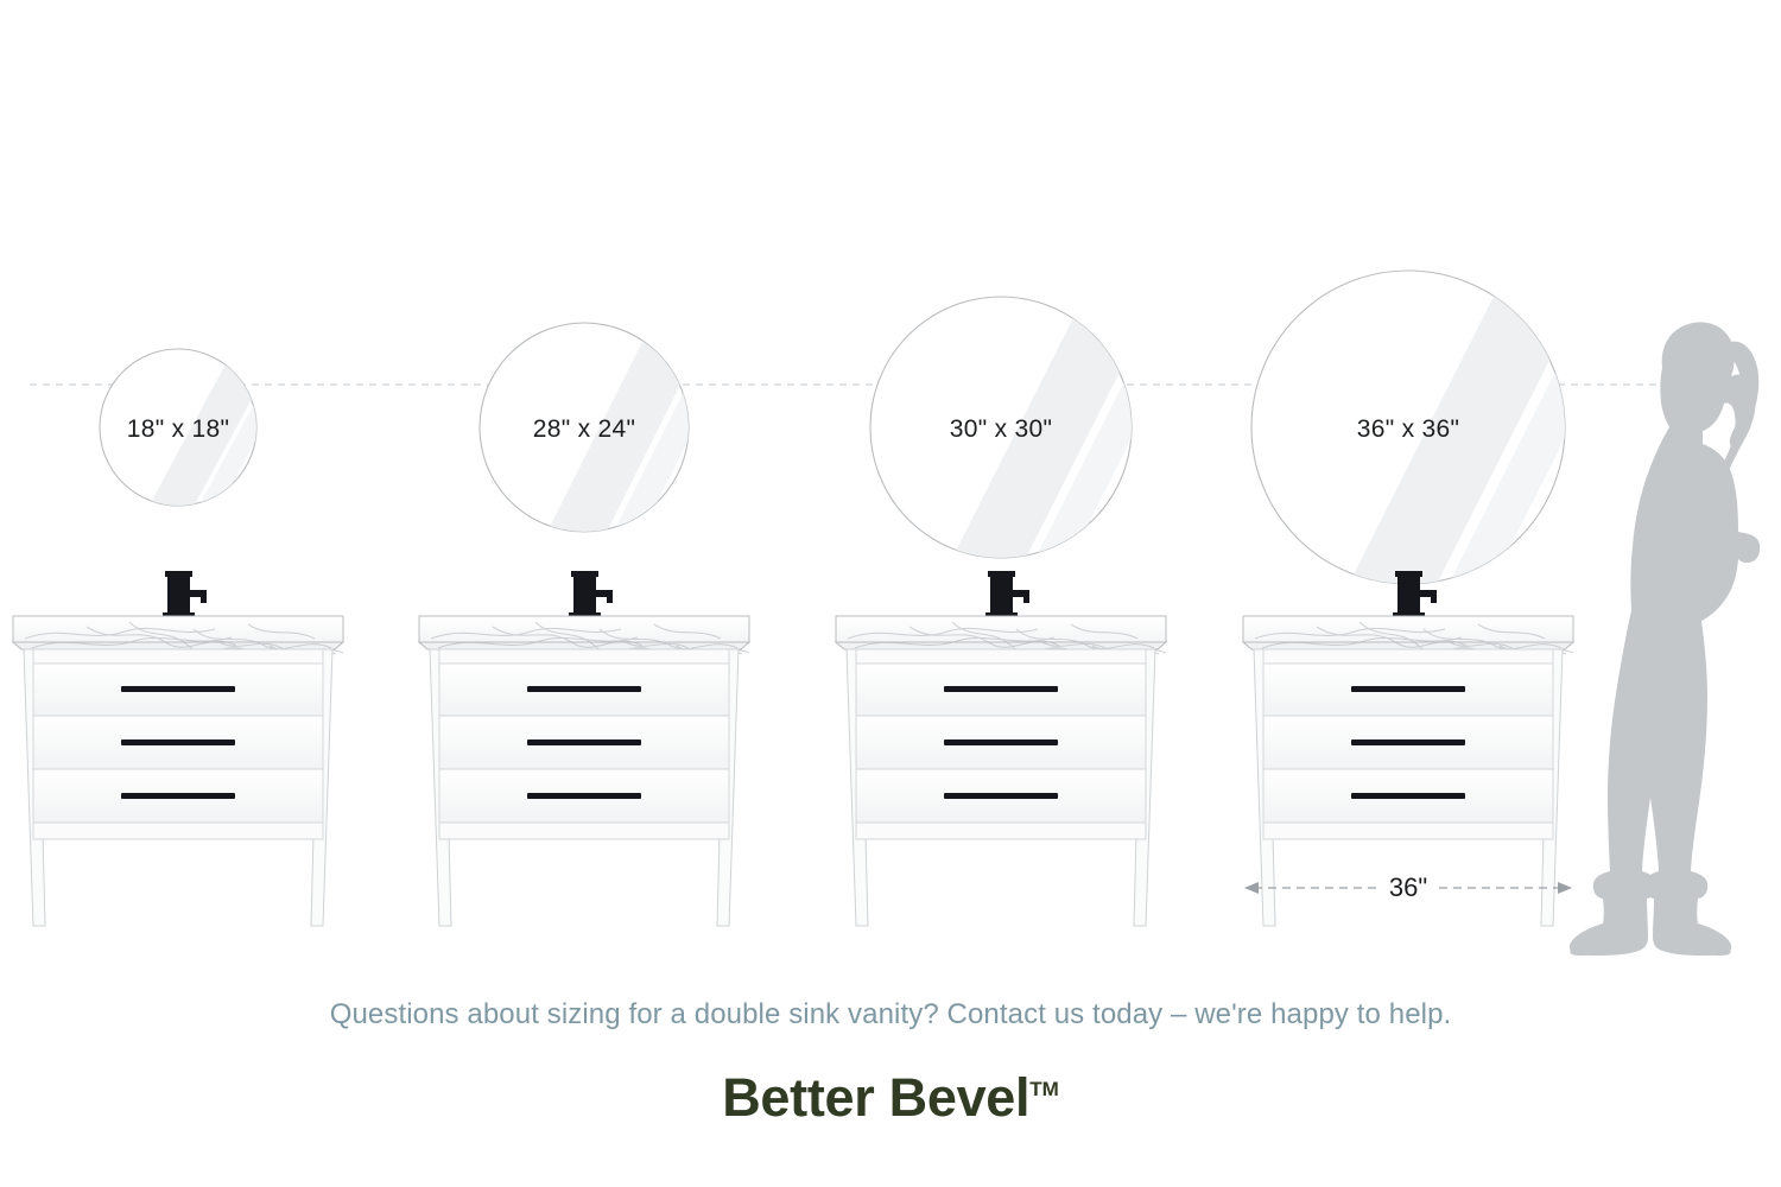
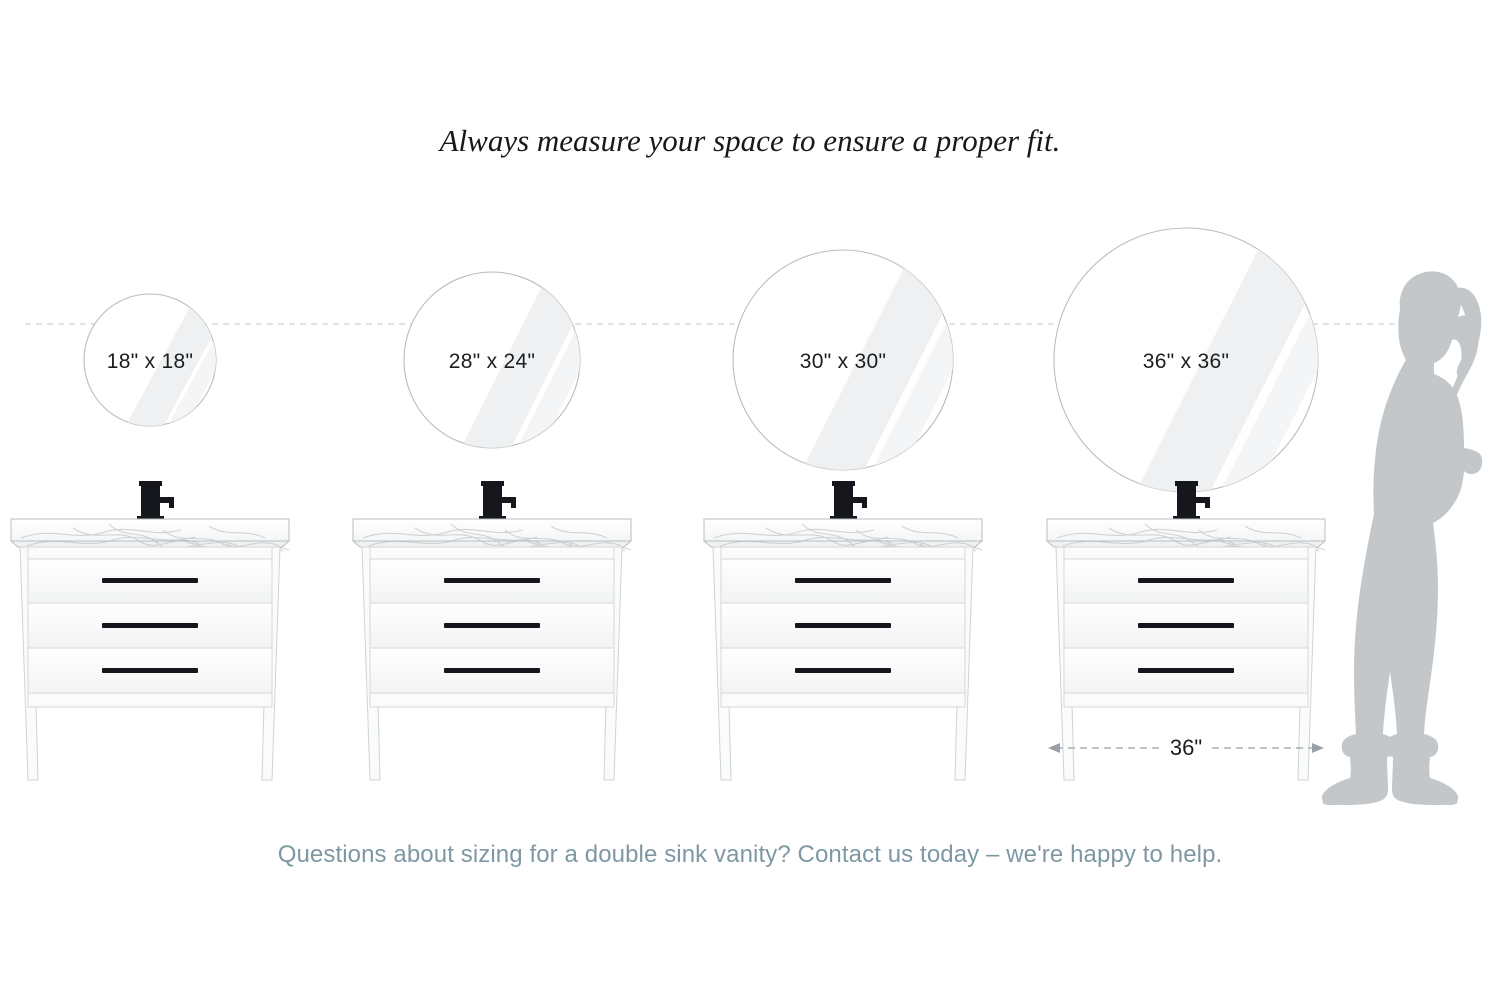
+ Always measure your space to ensure a proper fit.
  18" x 18"
  28" x 24"
  30" x 30"
  36" x 36"
  36"
  Questions about sizing for a double sink vanity? Contact us today – we're happy to help.
- Better BevelTM
